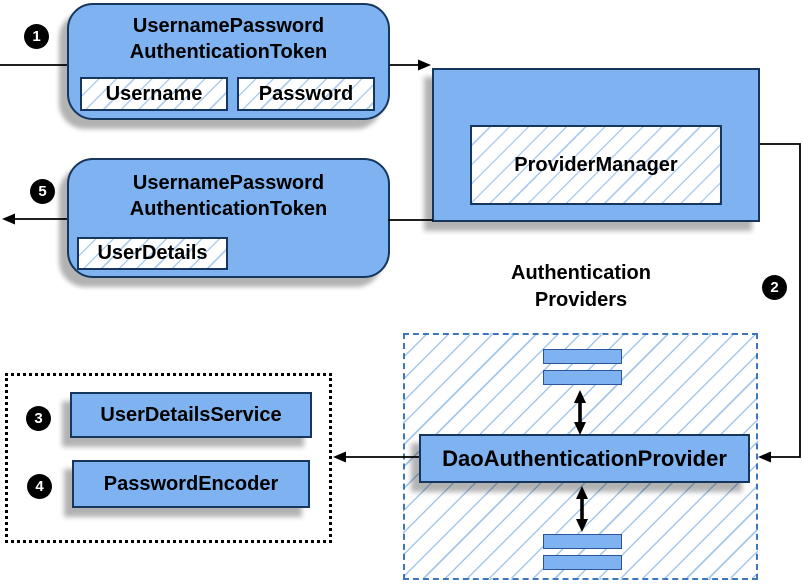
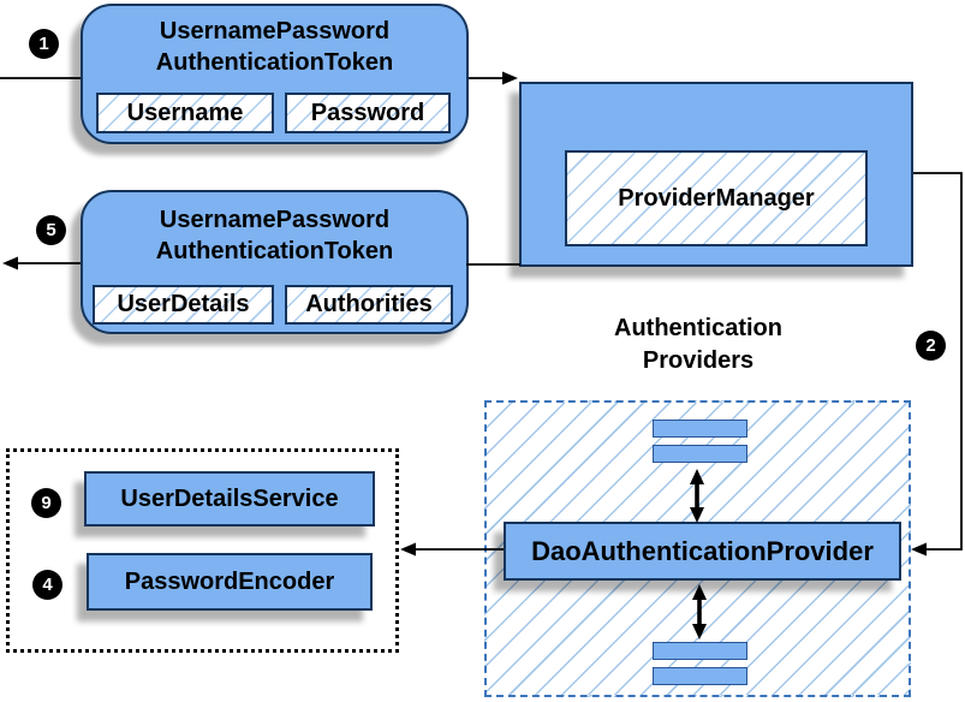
  1
  2
- 3
+ 9
  4
  5
  UsernamePassword
  AuthenticationToken
  Username
  Password
  ProviderManager
  UsernamePassword
  AuthenticationToken
  UserDetails
+ Authorities
  Authentication
  Providers
  DaoAuthenticationProvider
  UserDetailsService
  PasswordEncoder
